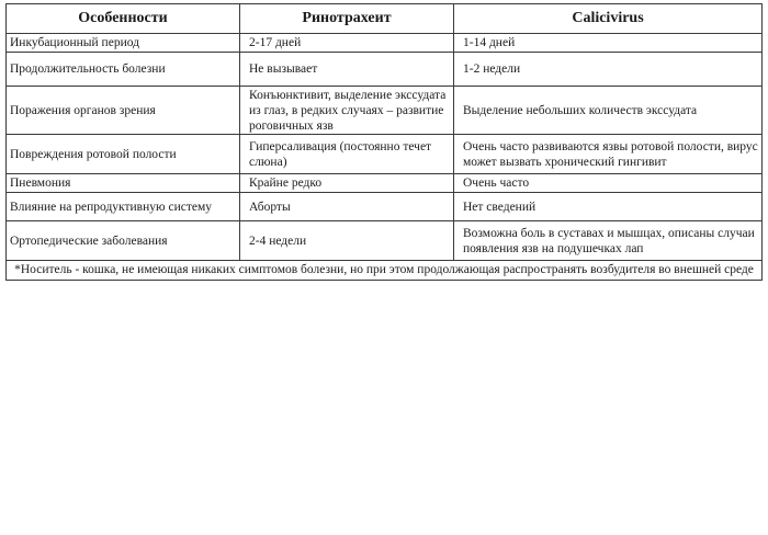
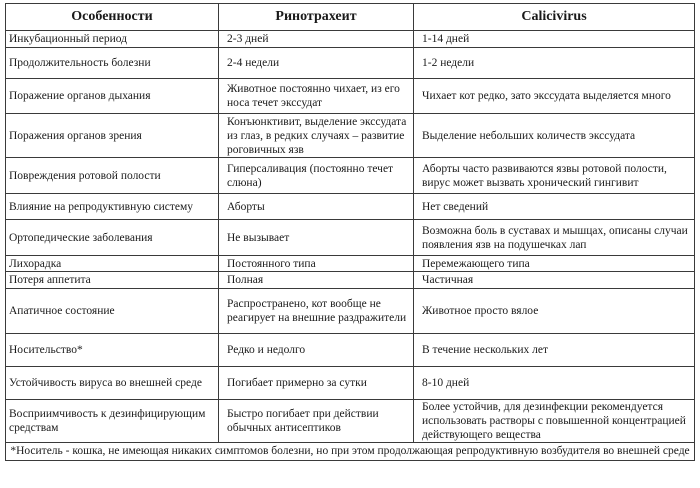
  Особенности	Ринотрахеит	Calicivirus
- Инкубационный период	2-17 дней	1-14 дней
+ Инкубационный период	2-3 дней	1-14 дней
- Продолжительность болезни	Не вызывает	1-2 недели
+ Продолжительность болезни	2-4 недели	1-2 недели
+ Поражение органов дыхания	Животное постоянно чихает, из его носа течет экссудат	Чихает кот редко, зато экссудата выделяется много
  Поражения органов зрения	Конъюнктивит, выделение экссудата из глаз, в редких случаях – развитие роговичных язв	Выделение небольших количеств экссудата
- Повреждения ротовой полости	Гиперсаливация (постоянно течет слюна)	Очень часто развиваются язвы ротовой полости, вирус может вызвать хронический гингивит
+ Повреждения ротовой полости	Гиперсаливация (постоянно течет слюна)	Аборты часто развиваются язвы ротовой полости, вирус может вызвать хронический гингивит
- Пневмония	Крайне редко	Очень часто
  Влияние на репродуктивную систему	Аборты	Нет сведений
- Ортопедические заболевания	2-4 недели	Возможна боль в суставах и мышцах, описаны случаи появления язв на подушечках лап
+ Ортопедические заболевания	Не вызывает	Возможна боль в суставах и мышцах, описаны случаи появления язв на подушечках лап
+ Лихорадка	Постоянного типа	Перемежающего типа
+ Потеря аппетита	Полная	Частичная
+ Апатичное состояние	Распространено, кот вообще не реагирует на внешние раздражители	Животное просто вялое
+ Носительство*	Редко и недолго	В течение нескольких лет
+ Устойчивость вируса во внешней среде	Погибает примерно за сутки	8-10 дней
+ Восприимчивость к дезинфицирующим средствам	Быстро погибает при действии обычных антисептиков	Более устойчив, для дезинфекции рекомендуется использовать растворы с повышенной концентрацией действующего вещества
- *Носитель - кошка, не имеющая никаких симптомов болезни, но при этом продолжающая распространять возбудителя во внешней среде
+ *Носитель - кошка, не имеющая никаких симптомов болезни, но при этом продолжающая репродуктивную возбудителя во внешней среде
